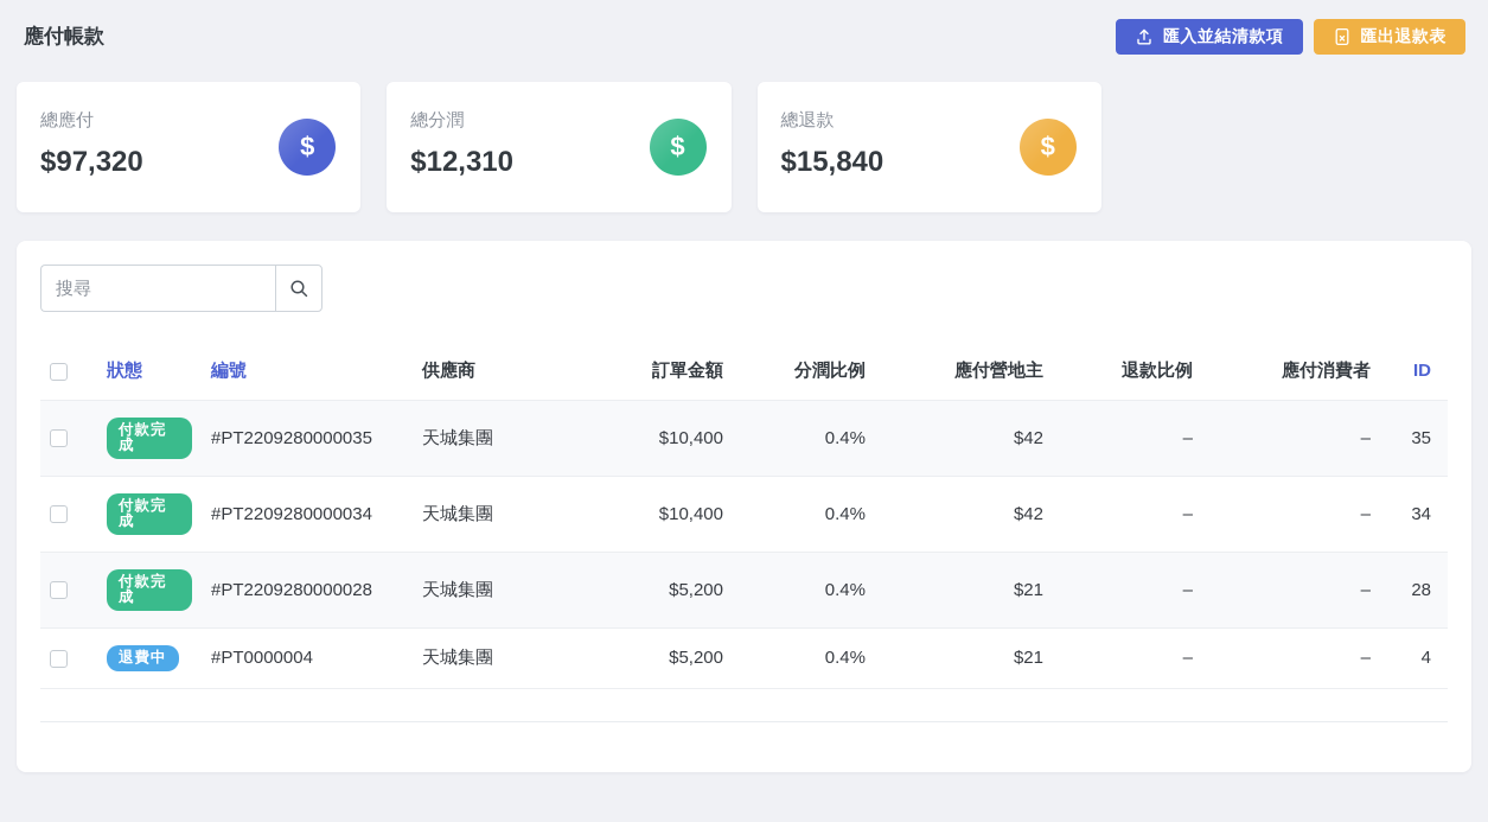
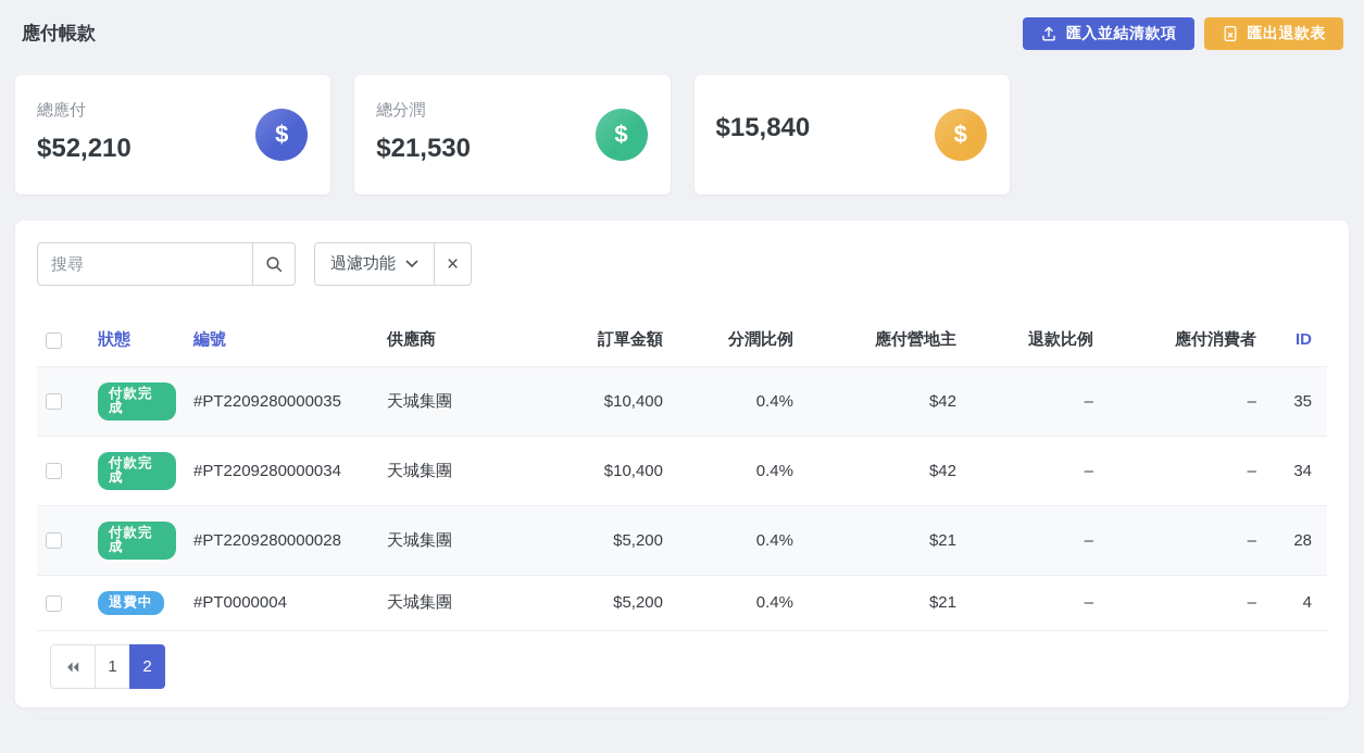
  應付帳款
  匯入並結清款項
  匯出退款表
  總應付
- $97,320
+ $52,210
  $
  總分潤
- $12,310
+ $21,530
  $
- 總退款
  $15,840
  $
  搜尋
+ 過濾功能
+ ×
  	狀態	編號	供應商	訂單金額	分潤比例	應付營地主	退款比例	應付消費者	ID
  	付款完成	#PT2209280000035	天城集團	$10,400	0.4%	$42	–	–	35
  	付款完成	#PT2209280000034	天城集團	$10,400	0.4%	$42	–	–	34
  	付款完成	#PT2209280000028	天城集團	$5,200	0.4%	$21	–	–	28
  	退費中	#PT0000004	天城集團	$5,200	0.4%	$21	–	–	4
+ 1
+ 2
